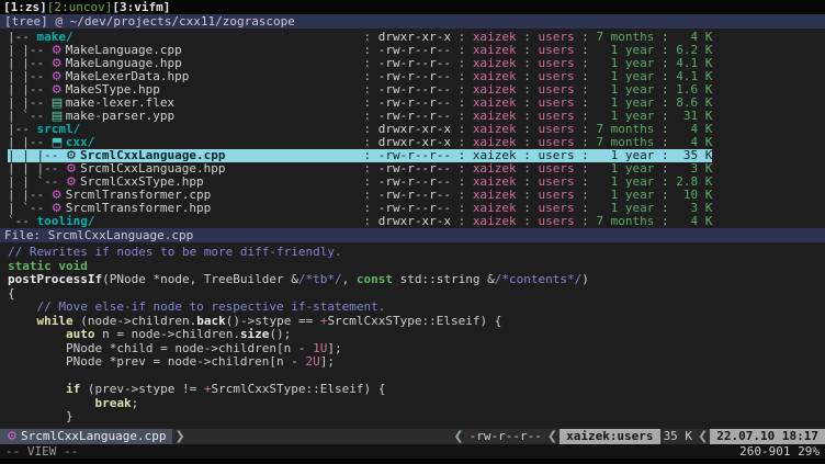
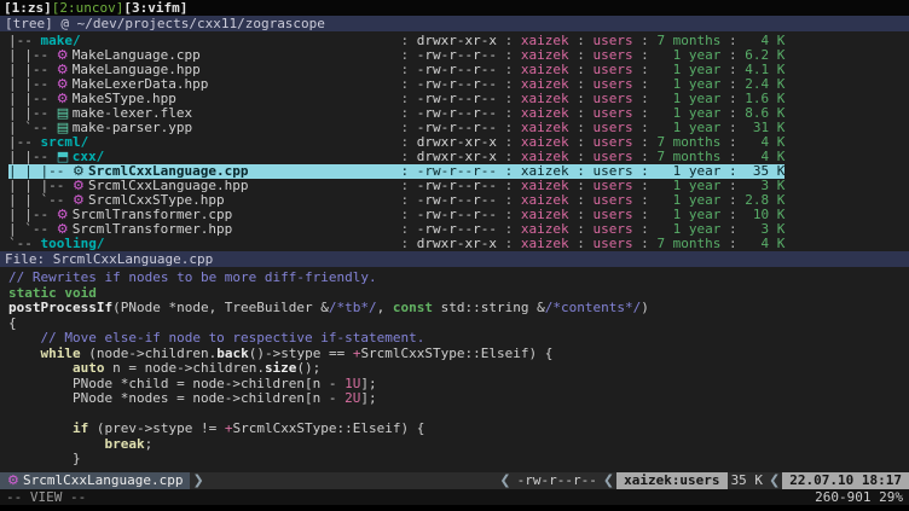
  [1:zs][2:uncov][3:vifm]
  [tree] @ ~/dev/projects/cxx11/zograscope
  |-- make/ : drwxr-xr-x : xaizek : users : 7 months : 4 K
  | |-- ⚙ MakeLanguage.cpp : -rw-r--r-- : xaizek : users : 1 year : 6.2 K
  | |-- ⚙ MakeLanguage.hpp : -rw-r--r-- : xaizek : users : 1 year : 4.1 K
- | |-- ⚙ MakeLexerData.hpp : -rw-r--r-- : xaizek : users : 1 year : 4.1 K
+ | |-- ⚙ MakeLexerData.hpp : -rw-r--r-- : xaizek : users : 1 year : 2.4 K
  | |-- ⚙ MakeSType.hpp : -rw-r--r-- : xaizek : users : 1 year : 1.6 K
  | |-- ▤ make-lexer.flex : -rw-r--r-- : xaizek : users : 1 year : 8.6 K
  | `-- ▤ make-parser.ypp : -rw-r--r-- : xaizek : users : 1 year : 31 K
  |-- srcml/ : drwxr-xr-x : xaizek : users : 7 months : 4 K
  | |-- ⬒ cxx/ : drwxr-xr-x : xaizek : users : 7 months : 4 K
  | | |-- ⚙ SrcmlCxxLanguage.cpp : -rw-r--r-- : xaizek : users : 1 year : 35 K
  | | |-- ⚙ SrcmlCxxLanguage.hpp : -rw-r--r-- : xaizek : users : 1 year : 3 K
  | | `-- ⚙ SrcmlCxxSType.hpp : -rw-r--r-- : xaizek : users : 1 year : 2.8 K
  | |-- ⚙ SrcmlTransformer.cpp : -rw-r--r-- : xaizek : users : 1 year : 10 K
  | `-- ⚙ SrcmlTransformer.hpp : -rw-r--r-- : xaizek : users : 1 year : 3 K
  `-- tooling/ : drwxr-xr-x : xaizek : users : 7 months : 4 K
  File: SrcmlCxxLanguage.cpp
  // Rewrites if nodes to be more diff-friendly.
  static void
  postProcessIf(PNode *node, TreeBuilder &/*tb*/, const std::string &/*contents*/)
  {
  // Move else-if node to respective if-statement.
  while (node->children.back()->stype == +SrcmlCxxSType::Elseif) {
  auto n = node->children.size();
  PNode *child = node->children[n - 1U];
- PNode *prev = node->children[n - 2U];
+ PNode *nodes = node->children[n - 2U];
  if (prev->stype != +SrcmlCxxSType::Elseif) {
  break;
  }
  ⚙ SrcmlCxxLanguage.cpp
  ❯
  ❮
  -rw-r--r--
  ❮
  xaizek:users
  35 K
  ❮
  22.07.10 18:17
  -- VIEW --
  260-901 29%
